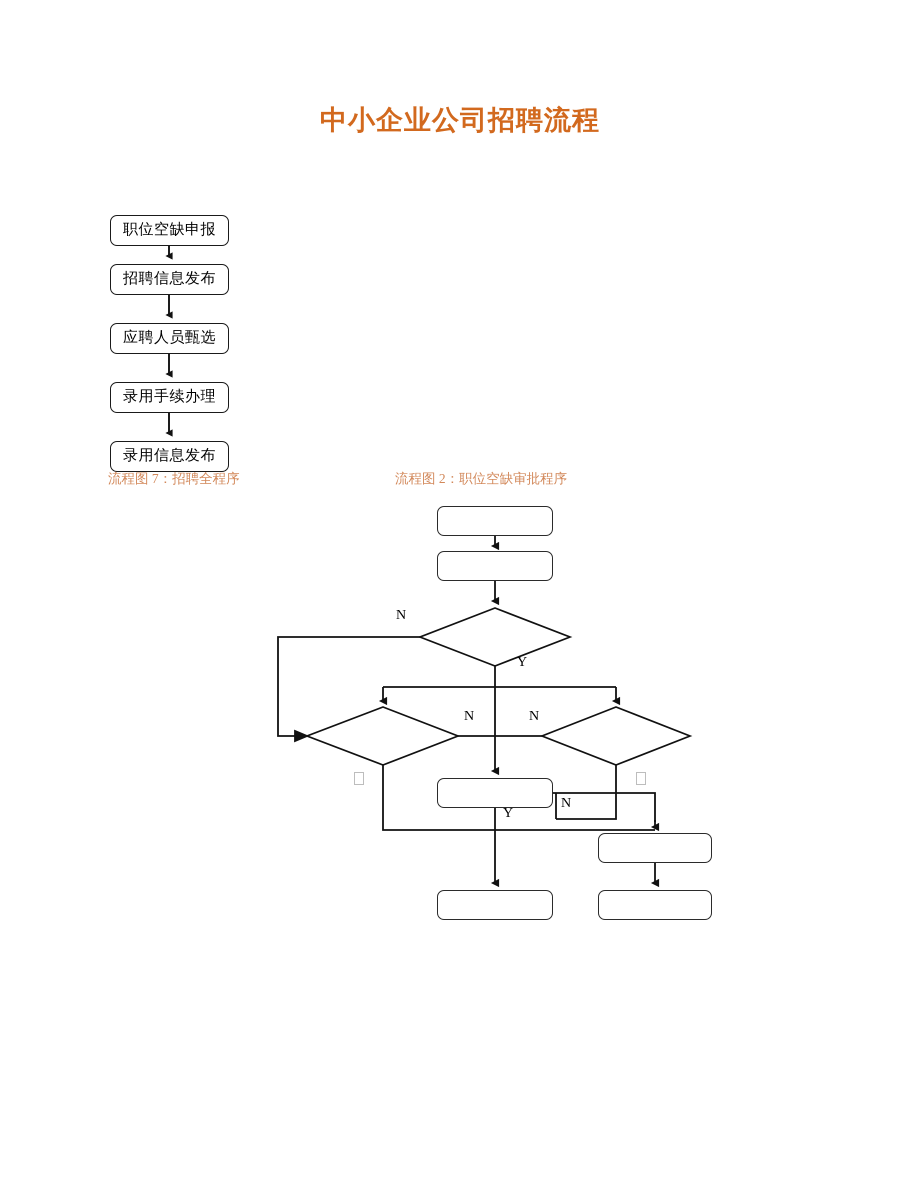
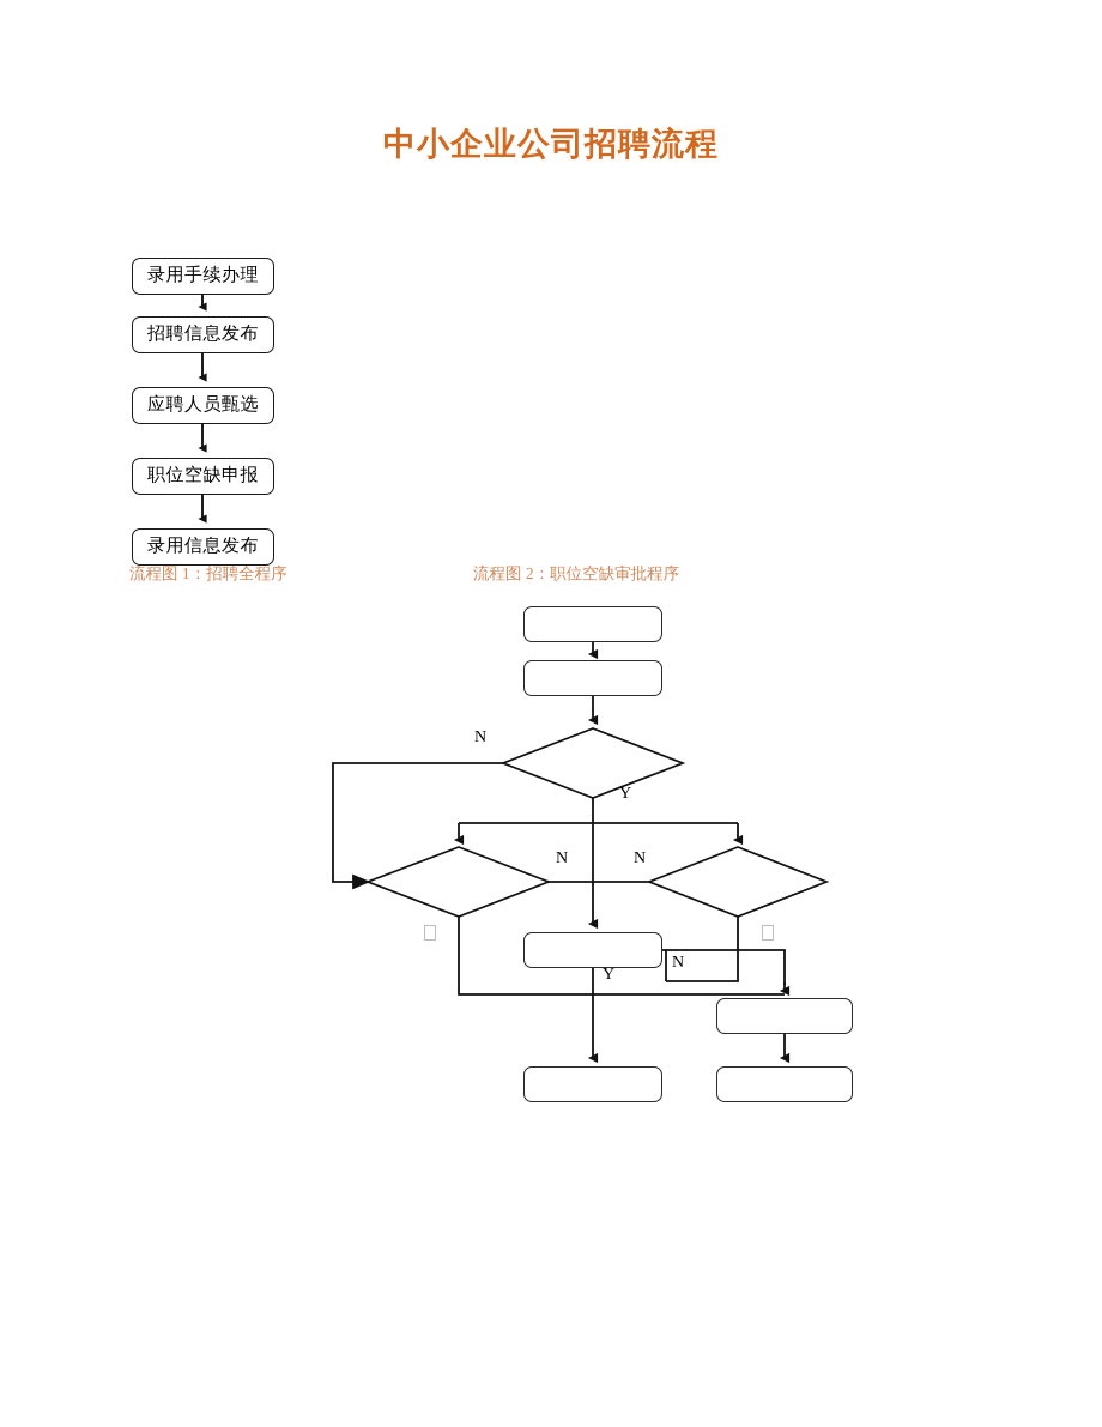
  中小企业公司招聘流程
- 职位空缺申报
+ 录用手续办理
  招聘信息发布
  应聘人员甄选
- 录用手续办理
+ 职位空缺申报
  录用信息发布
- 流程图 7：招聘全程序
+ 流程图 1：招聘全程序
  流程图 2：职位空缺审批程序
  N
  Y
  N
  N
  Y
  N
